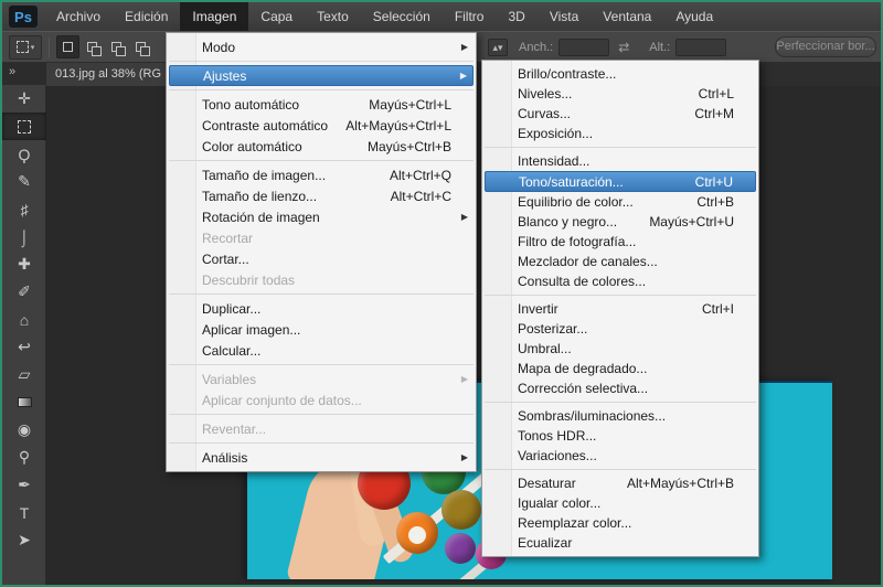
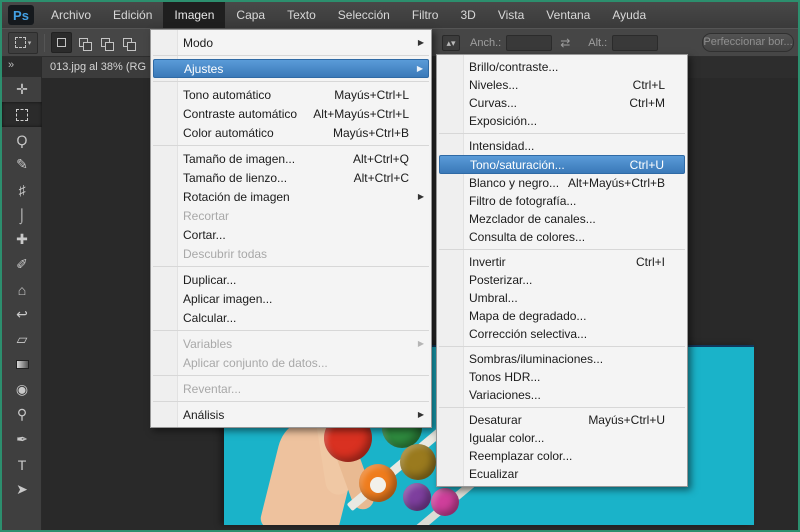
  Ps
  Archivo
  Edición
  Imagen
  Capa
  Texto
  Selección
  Filtro
  3D
  Vista
  Ventana
  Ayuda
  ▴▾
  Anch.:
  ⇄
  Alt.:
  Perfeccionar bor...
  013.jpg al 38% (RG
  »
  ✛
  Ϙ
  ✎
  ♯
  ⌡
  ✚
  ✐
  ⌂
  ↩
  ▱
  ◉
  ⚲
  ✒
  T
  ➤
  Modo
  ▶
  Ajustes
  ▶
  Tono automático
  Mayús+Ctrl+L
  Contraste automático
  Alt+Mayús+Ctrl+L
  Color automático
  Mayús+Ctrl+B
  Tamaño de imagen...
  Alt+Ctrl+Q
  Tamaño de lienzo...
  Alt+Ctrl+C
  Rotación de imagen
  ▶
  Recortar
  Cortar...
  Descubrir todas
  Duplicar...
  Aplicar imagen...
  Calcular...
  Variables
  ▶
  Aplicar conjunto de datos...
  Reventar...
  Análisis
  ▶
  Brillo/contraste...
  Niveles...
  Ctrl+L
  Curvas...
  Ctrl+M
  Exposición...
  Intensidad...
  Tono/saturación...
  Ctrl+U
- Equilibrio de color...
- Ctrl+B
  Blanco y negro...
- Mayús+Ctrl+U
+ Alt+Mayús+Ctrl+B
  Filtro de fotografía...
  Mezclador de canales...
  Consulta de colores...
  Invertir
  Ctrl+I
  Posterizar...
  Umbral...
  Mapa de degradado...
  Corrección selectiva...
  Sombras/iluminaciones...
  Tonos HDR...
  Variaciones...
  Desaturar
- Alt+Mayús+Ctrl+B
+ Mayús+Ctrl+U
  Igualar color...
  Reemplazar color...
  Ecualizar
